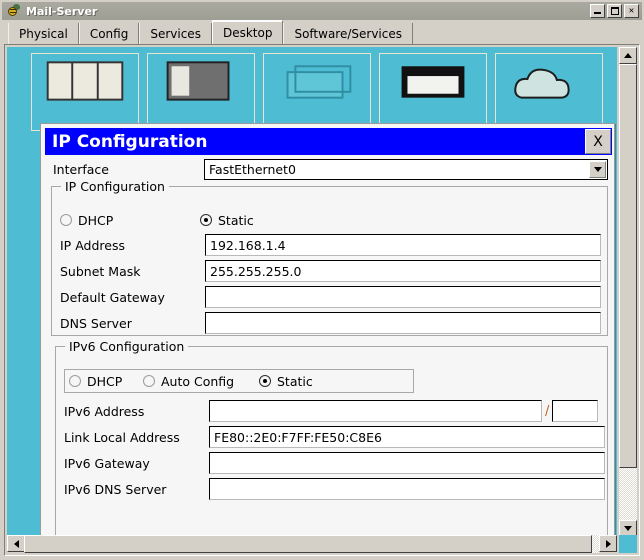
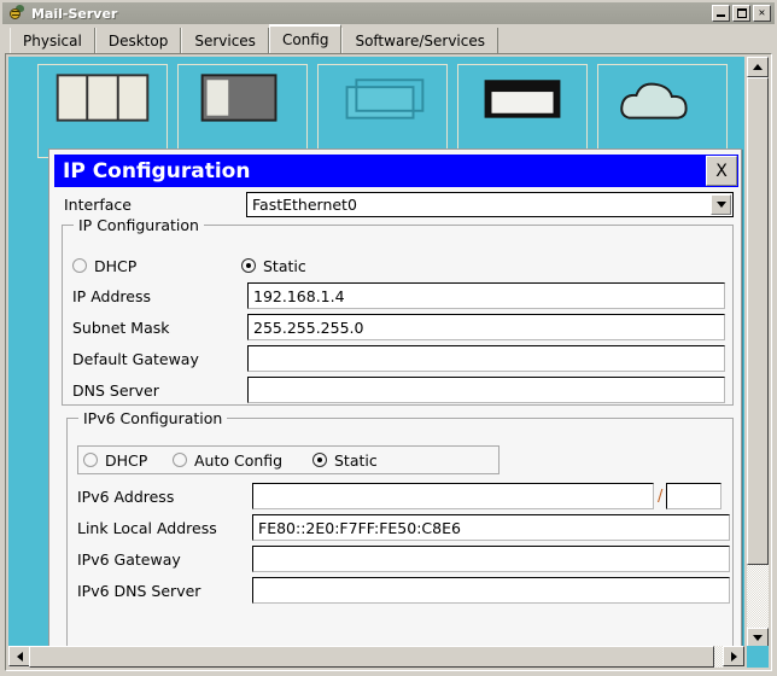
  Mail-Server
  ✕
  Physical
- Config
+ Desktop
  Services
- Desktop
+ Config
  Software/Services
  IP Configuration
  X
  Interface
  FastEthernet0
  IP Configuration
  DHCP
  Static
  IP Address
  192.168.1.4
  Subnet Mask
  255.255.255.0
  Default Gateway
  DNS Server
  IPv6 Configuration
  DHCP
  Auto Config
  Static
  IPv6 Address
  /
  Link Local Address
  FE80::2E0:F7FF:FE50:C8E6
  IPv6 Gateway
  IPv6 DNS Server
